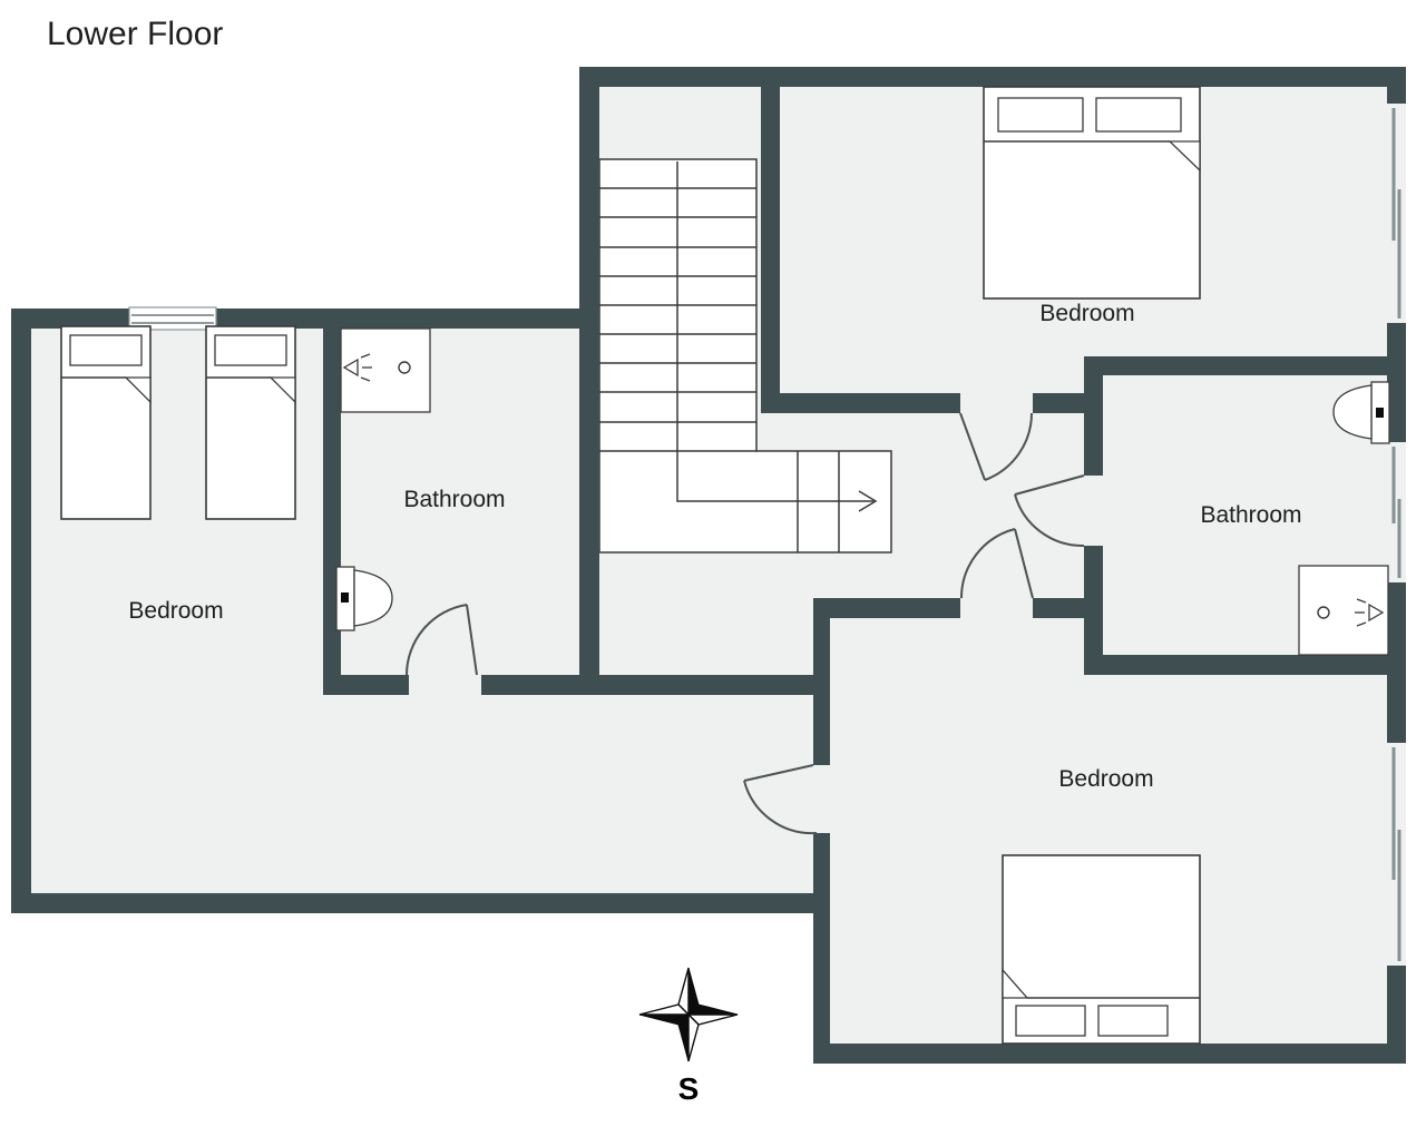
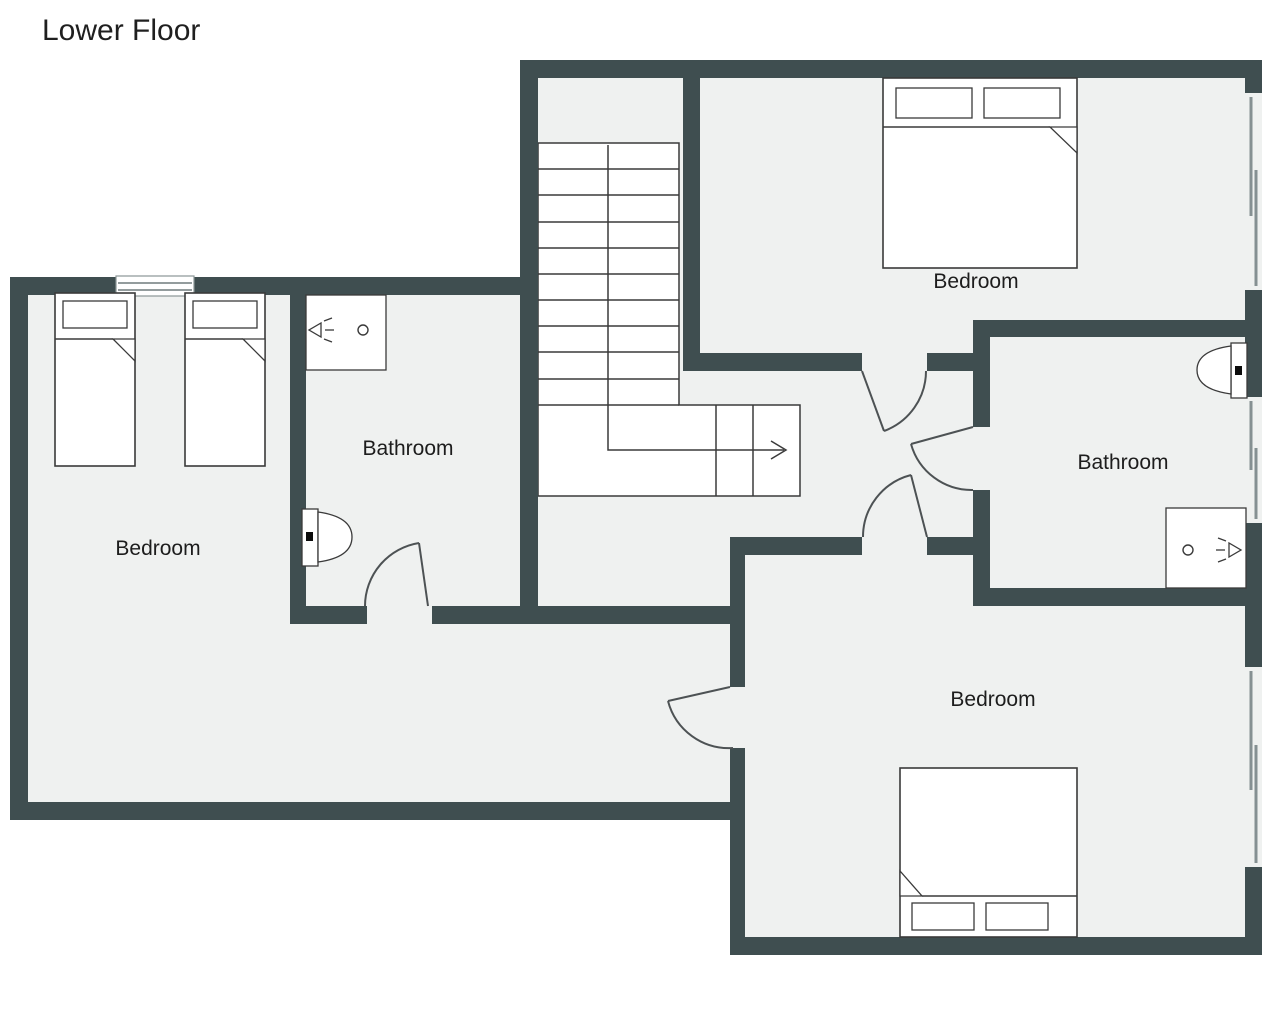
  Bedroom
  Bathroom
  Bedroom
  Bathroom
  Bedroom
  Lower Floor
- S
